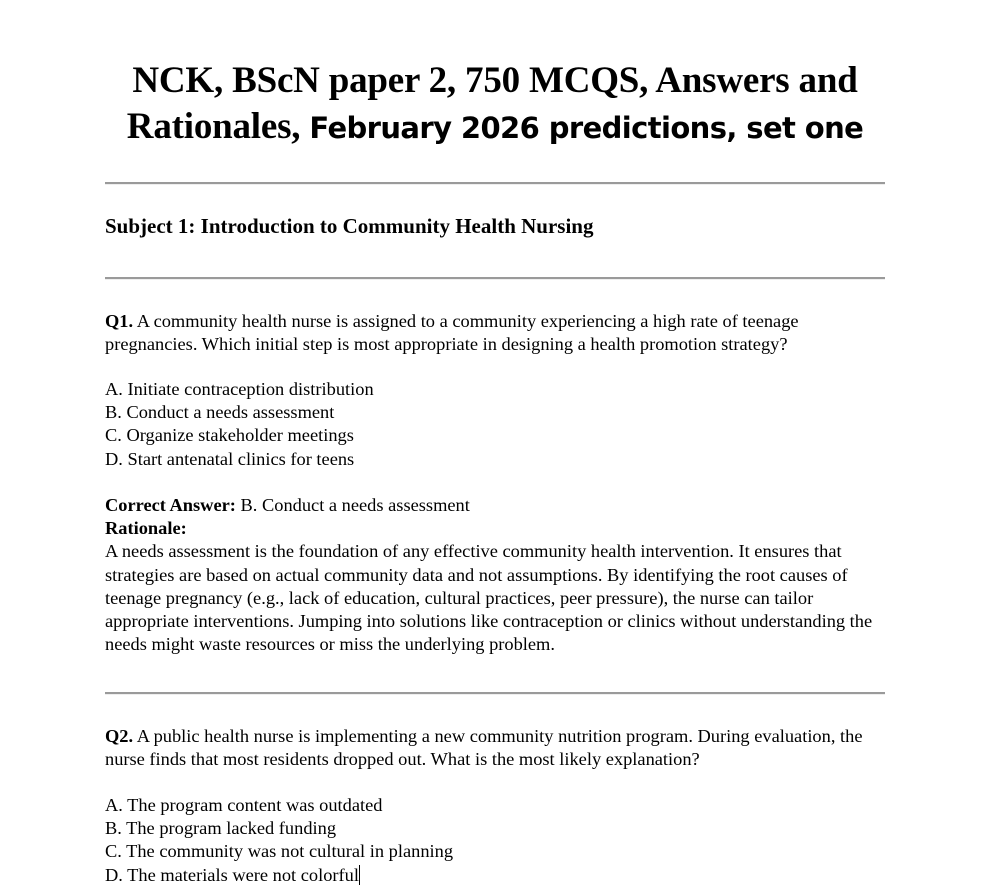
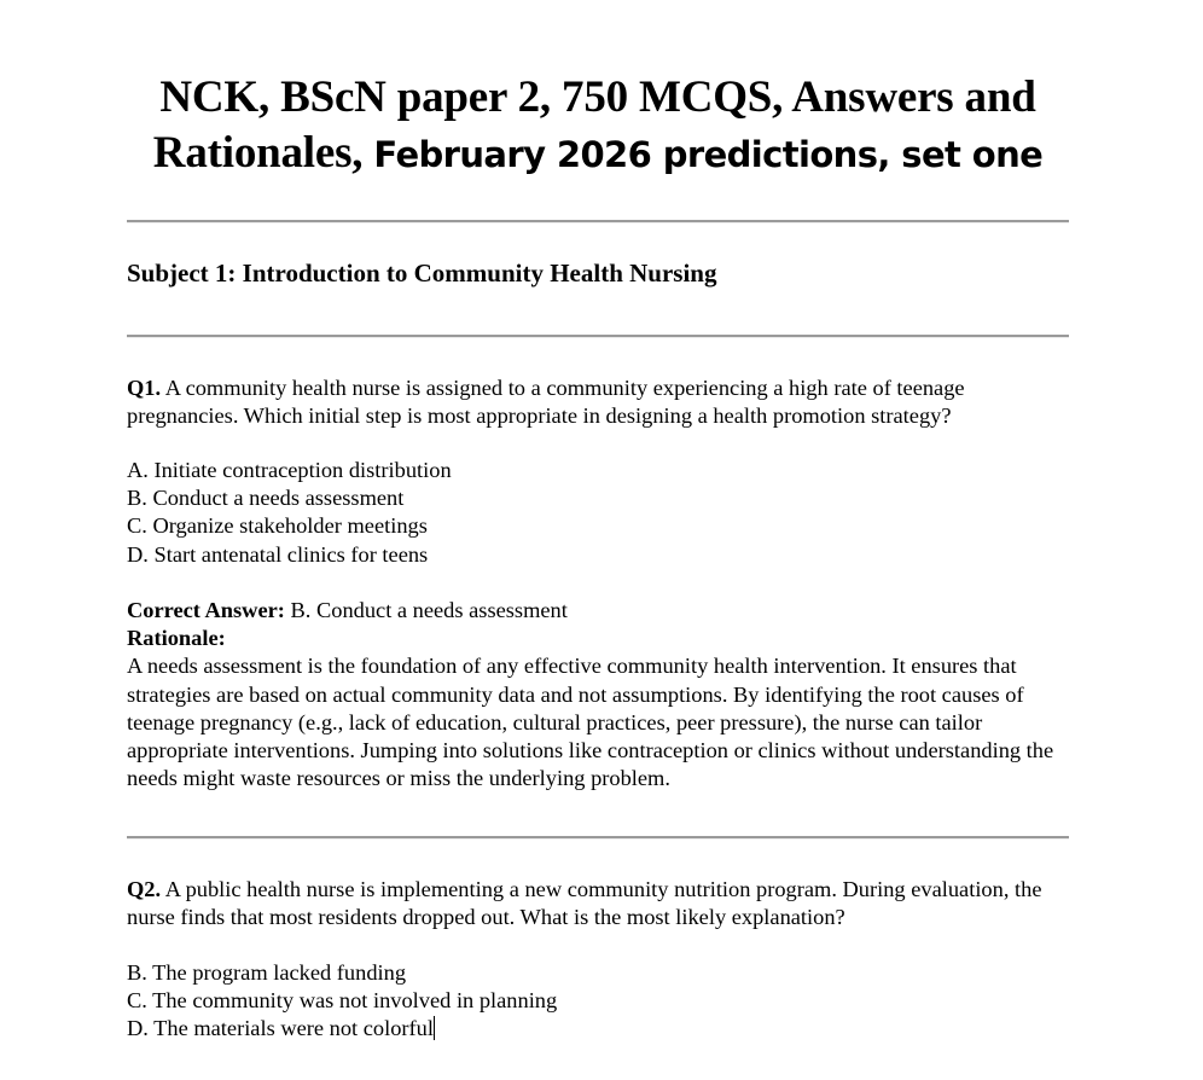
  NCK, BScN paper 2, 750 MCQS, Answers and Rationales, February 2026 predictions, set one
  Subject 1: Introduction to Community Health Nursing
  Q1. A community health nurse is assigned to a community experiencing a high rate of teenage pregnancies. Which initial step is most appropriate in designing a health promotion strategy?
  A. Initiate contraception distribution
  B. Conduct a needs assessment
  C. Organize stakeholder meetings
  D. Start antenatal clinics for teens
  Correct Answer: B. Conduct a needs assessment
  Rationale:
  A needs assessment is the foundation of any effective community health intervention. It ensures that strategies are based on actual community data and not assumptions. By identifying the root causes of teenage pregnancy (e.g., lack of education, cultural practices, peer pressure), the nurse can tailor appropriate interventions. Jumping into solutions like contraception or clinics without understanding the needs might waste resources or miss the underlying problem.
  Q2. A public health nurse is implementing a new community nutrition program. During evaluation, the nurse finds that most residents dropped out. What is the most likely explanation?
- A. The program content was outdated
  B. The program lacked funding
- C. The community was not cultural in planning
+ C. The community was not involved in planning
  D. The materials were not colorful
